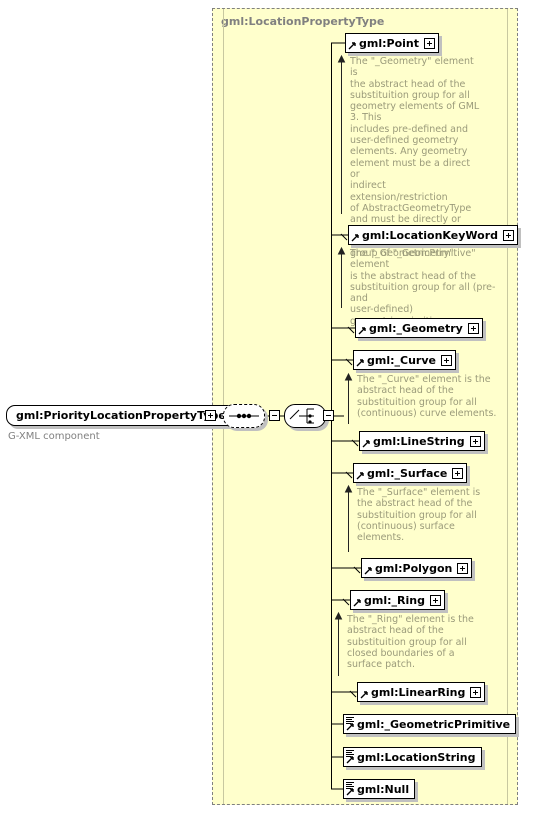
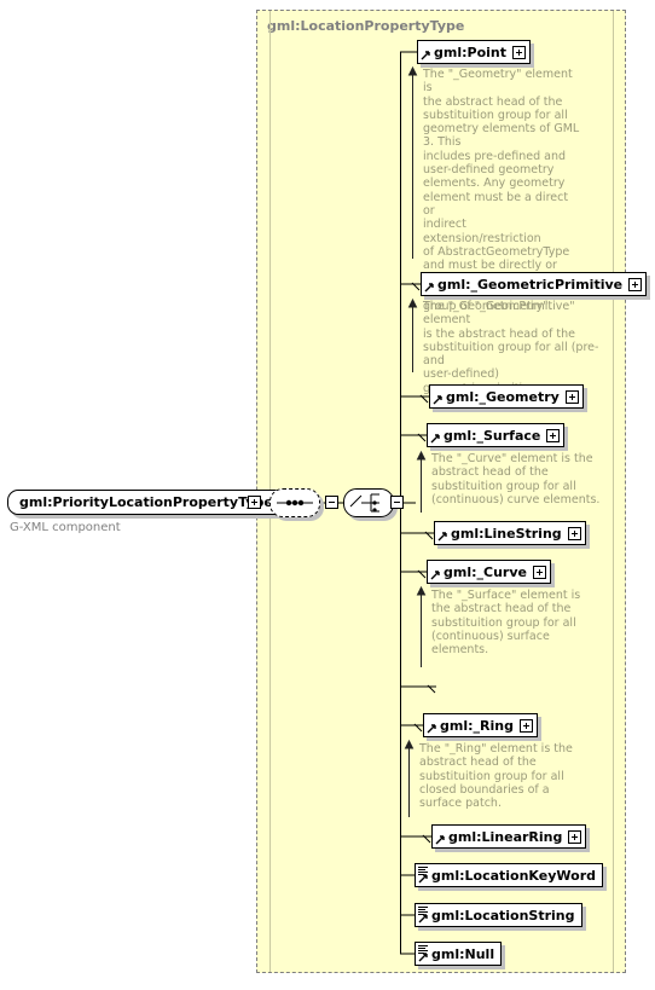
  gml:LocationPropertyType
  gml:PriorityLocationPropertyT
  G-XML component
  gml:Point
  The "_Geometry" element is
  the abstract head of the
  substituition group for all
  geometry elements of GML
  3. This
  includes pre-defined and
  user-defined geometry
  elements. Any geometry
  element must be a direct or
  indirect extension/restriction
  of AbstractGeometryType
  and must be directly or
  group of "_Geometry".
- gml:LocationKeyWord
+ gml:_GeometricPrimitive
  The "_GeometricPrimitive" element
  is the abstract head of the
  substituition group for all (pre- and
  user-defined)
  gml:_Geometry
- gml:_Curve
+ gml:_Surface
  The "_Curve" element is the
  abstract head of the
  substituition group for all
  (continuous) curve elements.
  gml:LineString
- gml:_Surface
+ gml:_Curve
  The "_Surface" element is
  the abstract head of the
  substituition group for all
  (continuous) surface
  elements.
- gml:Polygon
  gml:_Ring
  The "_Ring" element is the
  abstract head of the
  substituition group for all
  closed boundaries of a
  surface patch.
  gml:LinearRing
- gml:_GeometricPrimitive
+ gml:LocationKeyWord
  gml:LocationString
  gml:Null
